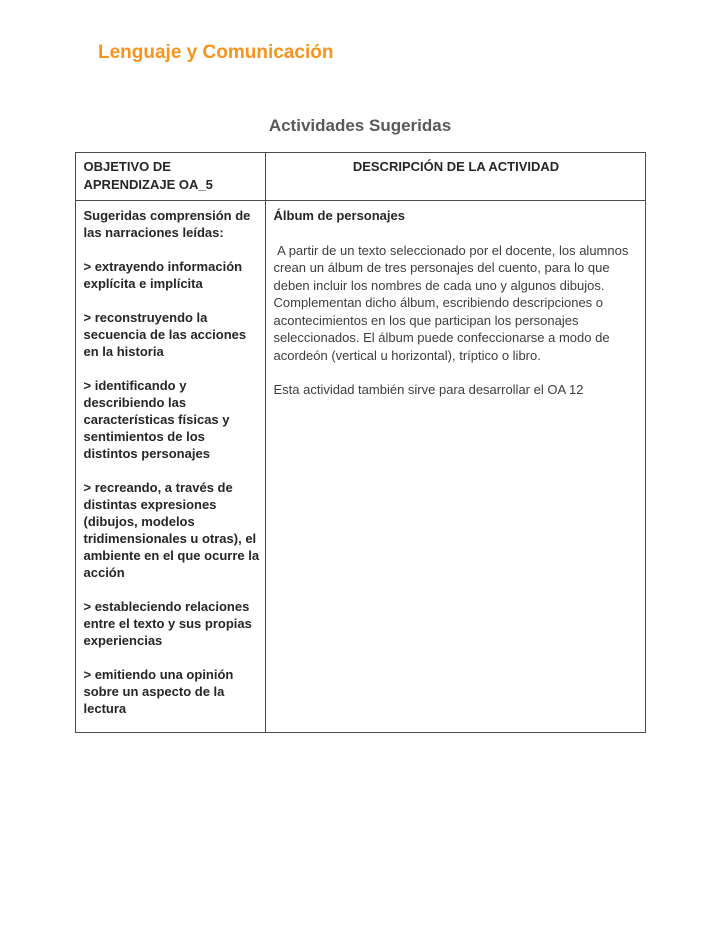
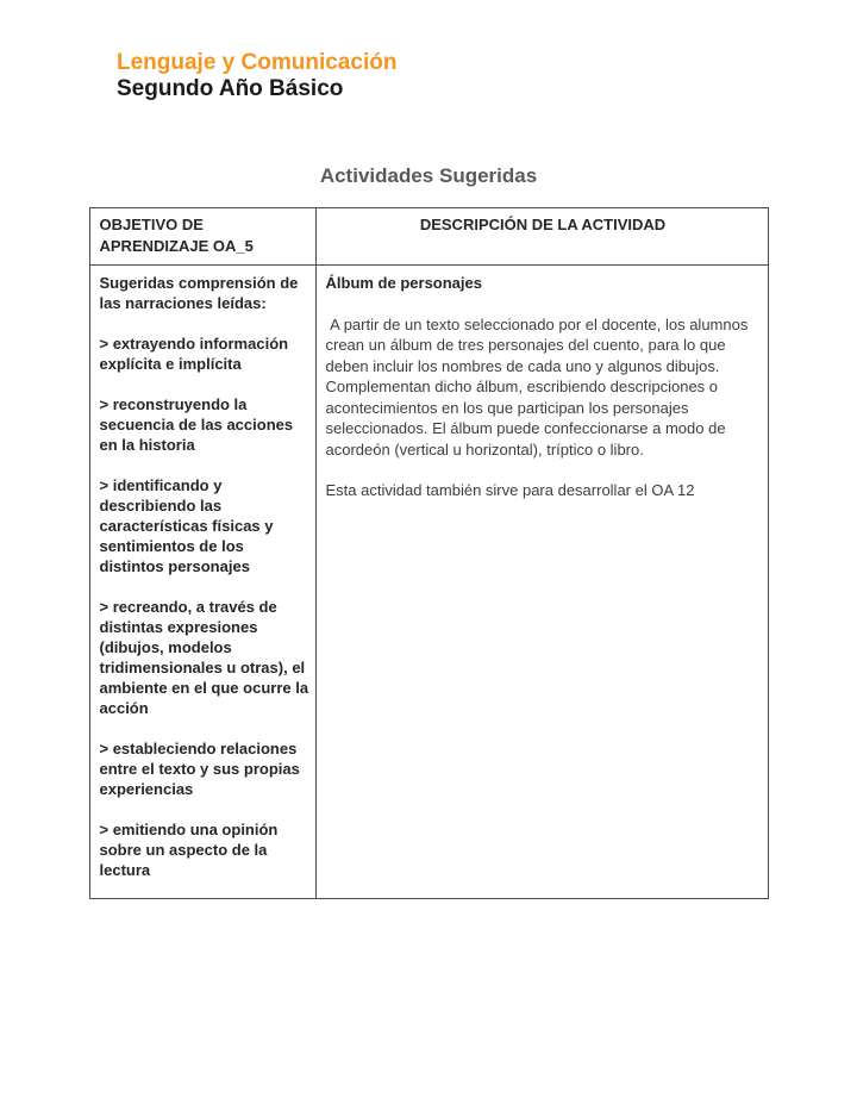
  Lenguaje y Comunicación
+ Segundo Año Básico
  Actividades Sugeridas
  OBJETIVO DE APRENDIZAJE OA_5	DESCRIPCIÓN DE LA ACTIVIDAD
  Sugeridas comprensión de las narraciones leídas: > extrayendo información explícita e implícita > reconstruyendo la secuencia de las acciones en la historia > identificando y describiendo las características físicas y sentimientos de los distintos personajes > recreando, a través de distintas expresiones (dibujos, modelos tridimensionales u otras), el ambiente en el que ocurre la acción > estableciendo relaciones entre el texto y sus propias experiencias > emitiendo una opinión sobre un aspecto de la lectura	Álbum de personajes A partir de un texto seleccionado por el docente, los alumnos crean un álbum de tres personajes del cuento, para lo que deben incluir los nombres de cada uno y algunos dibujos. Complementan dicho álbum, escribiendo descripciones o acontecimientos en los que participan los personajes seleccionados. El álbum puede confeccionarse a modo de acordeón (vertical u horizontal), tríptico o libro. Esta actividad también sirve para desarrollar el OA 12
